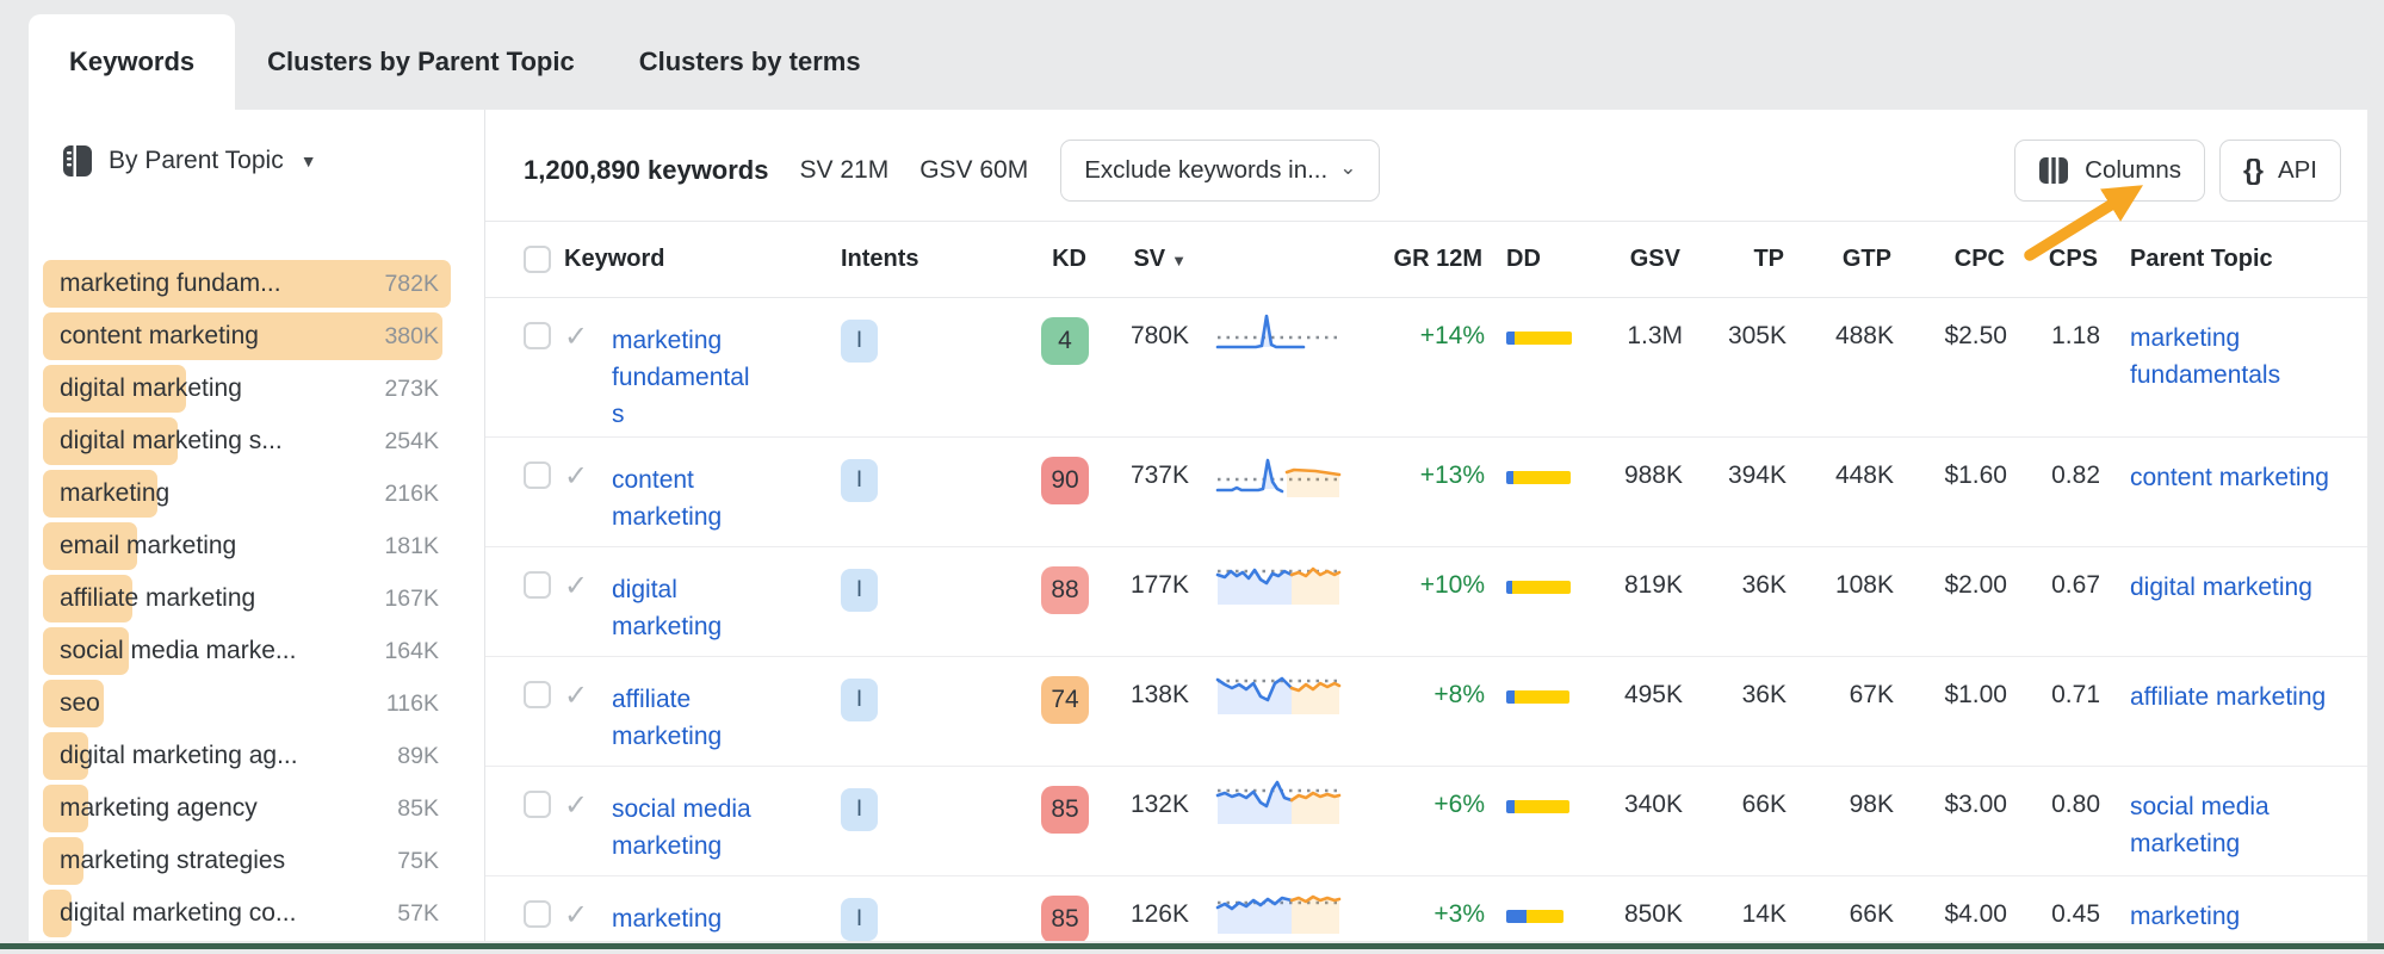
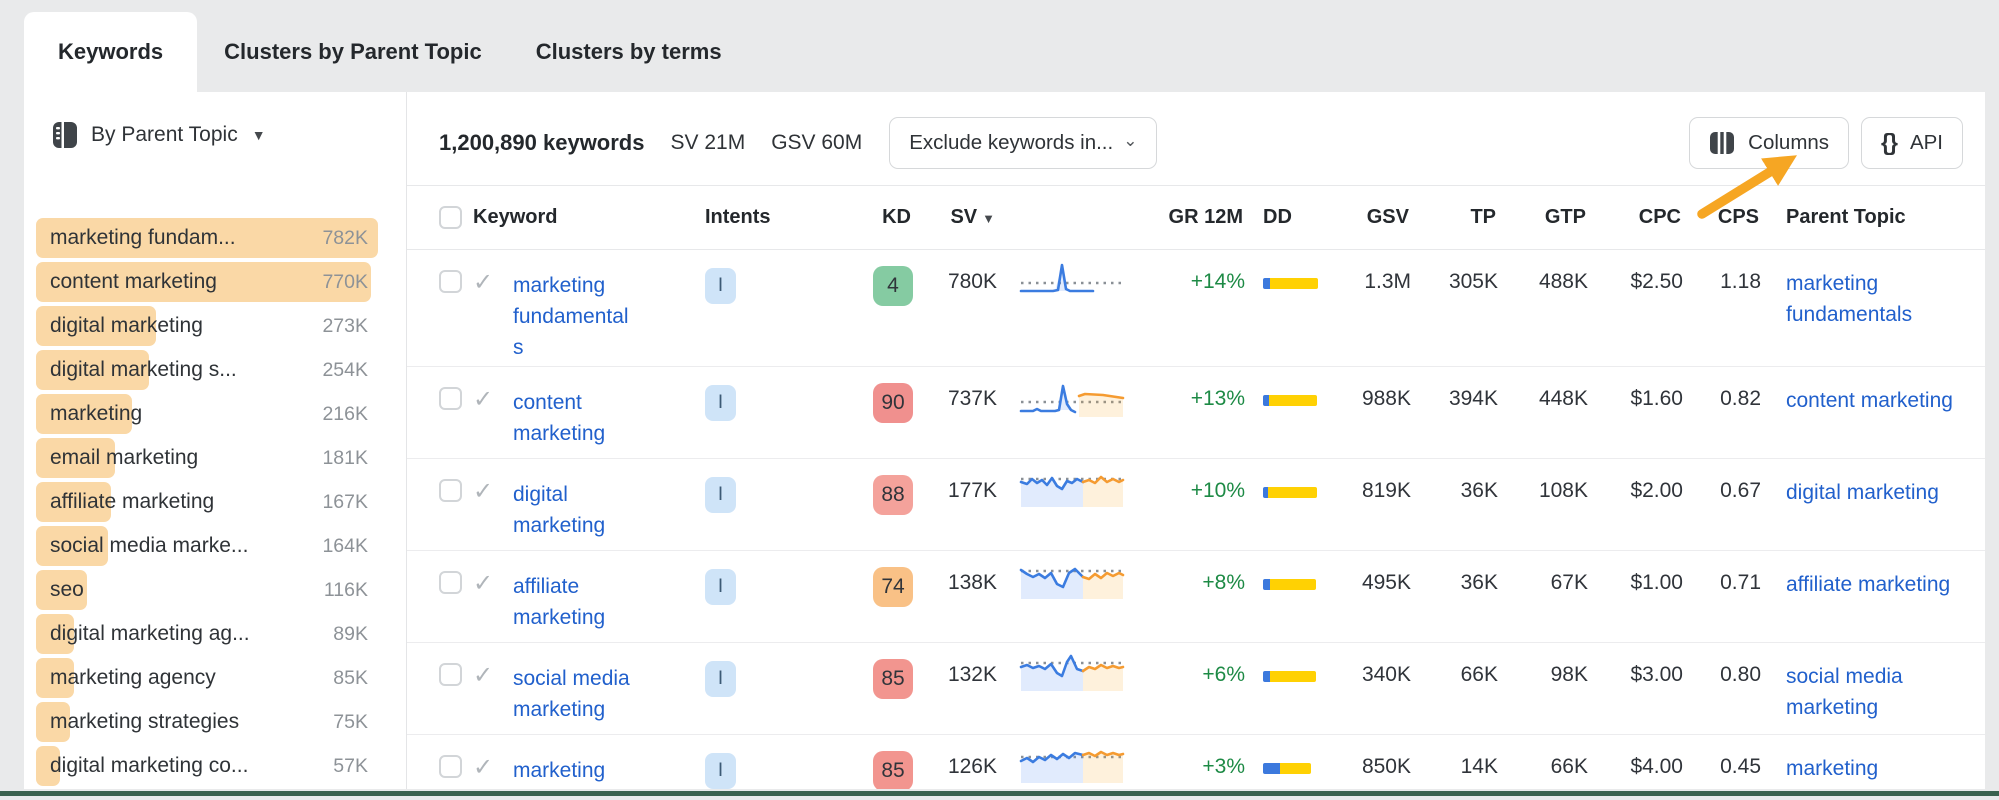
  Keywords
  Clusters by Parent Topic
  Clusters by terms
  By Parent Topic
  ▼
  marketing fundam...
  782K
  content marketing
- 380K
+ 770K
  digital marketing
  273K
  digital marketing s...
  254K
  marketing
  216K
  email marketing
  181K
  affiliate marketing
  167K
  social media marke...
  164K
  seo
  116K
  digital marketing ag...
  89K
  marketing agency
  85K
  marketing strategies
  75K
  digital marketing co...
  57K
  1,200,890 keywords
  SV 21M
  GSV 60M
  Exclude keywords in...
  ⌄
  Columns
  {}
  API
  Keyword
  Intents
  KD
  SV ▼
  GR 12M
  DD
  GSV
  TP
  GTP
  CPC
  CPS
  Parent Topic
  ✓
  marketing fundamentals
  I
  4
  780K
  +14%
  1.3M
  305K
  488K
  $2.50
  1.18
  marketing fundamentals
  ✓
  content marketing
  I
  90
  737K
  +13%
  988K
  394K
  448K
  $1.60
  0.82
  content marketing
  ✓
  digital marketing
  I
  88
  177K
  +10%
  819K
  36K
  108K
  $2.00
  0.67
  digital marketing
  ✓
  affiliate marketing
  I
  74
  138K
  +8%
  495K
  36K
  67K
  $1.00
  0.71
  affiliate marketing
  ✓
  social media marketing
  I
  85
  132K
  +6%
  340K
  66K
  98K
  $3.00
  0.80
  social media marketing
  ✓
  marketing
  I
  85
  126K
  +3%
  850K
  14K
  66K
  $4.00
  0.45
  marketing
